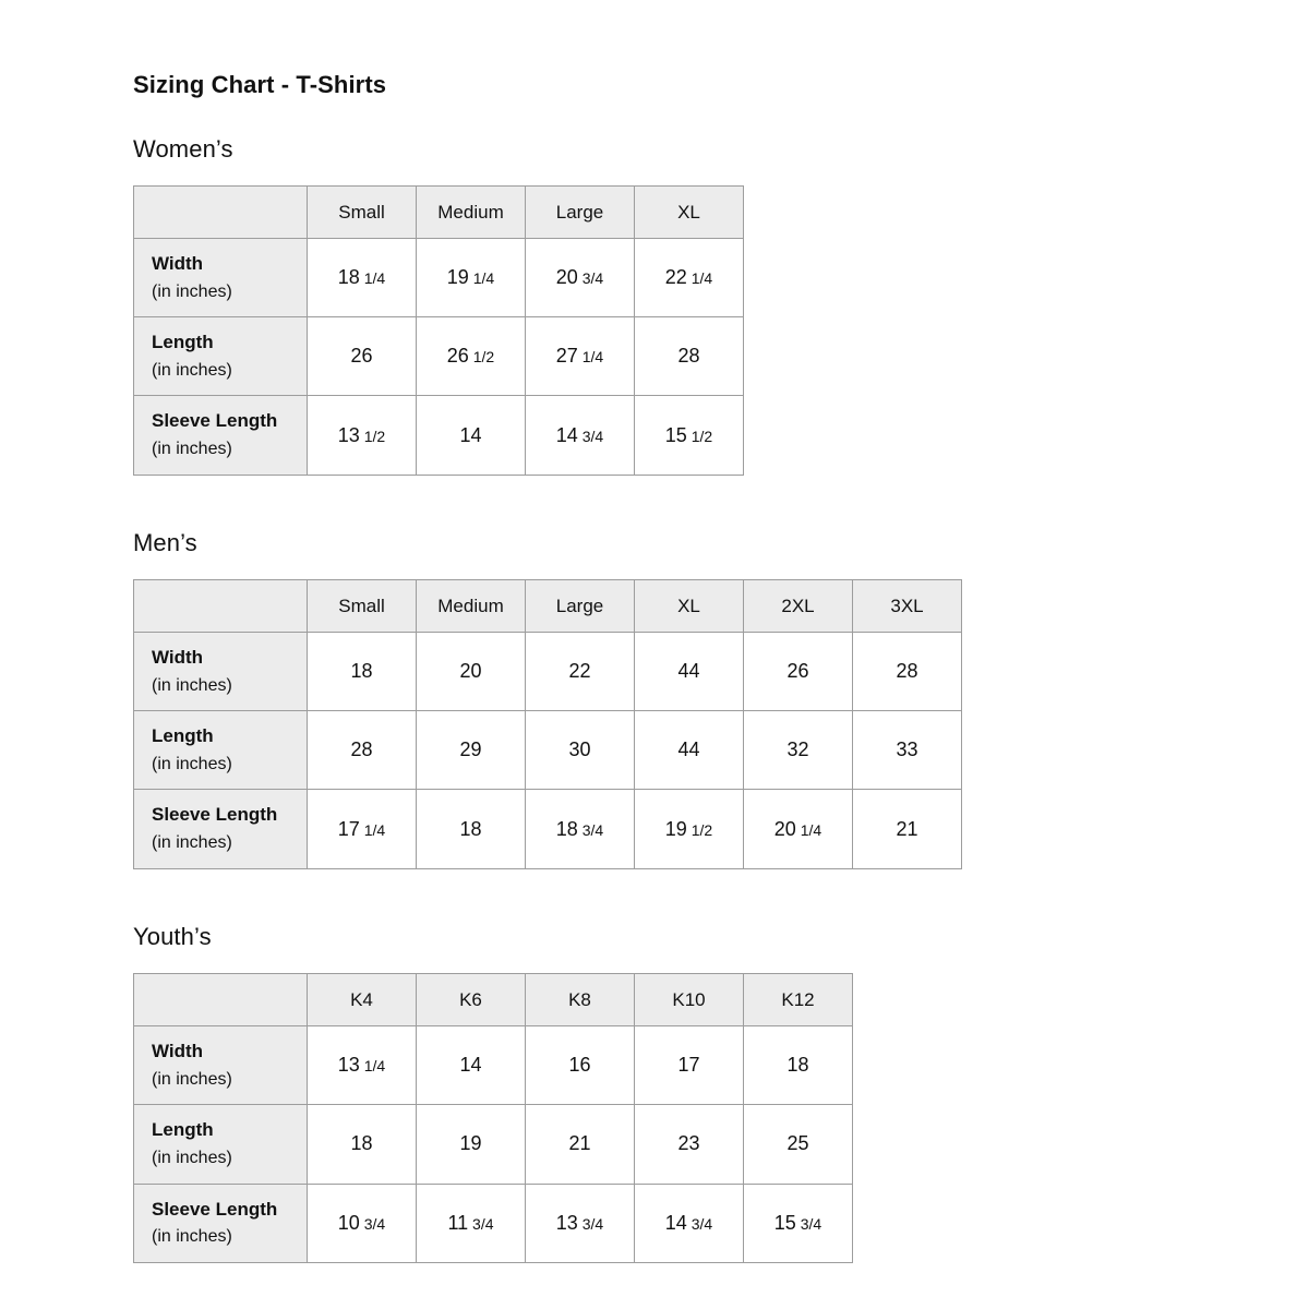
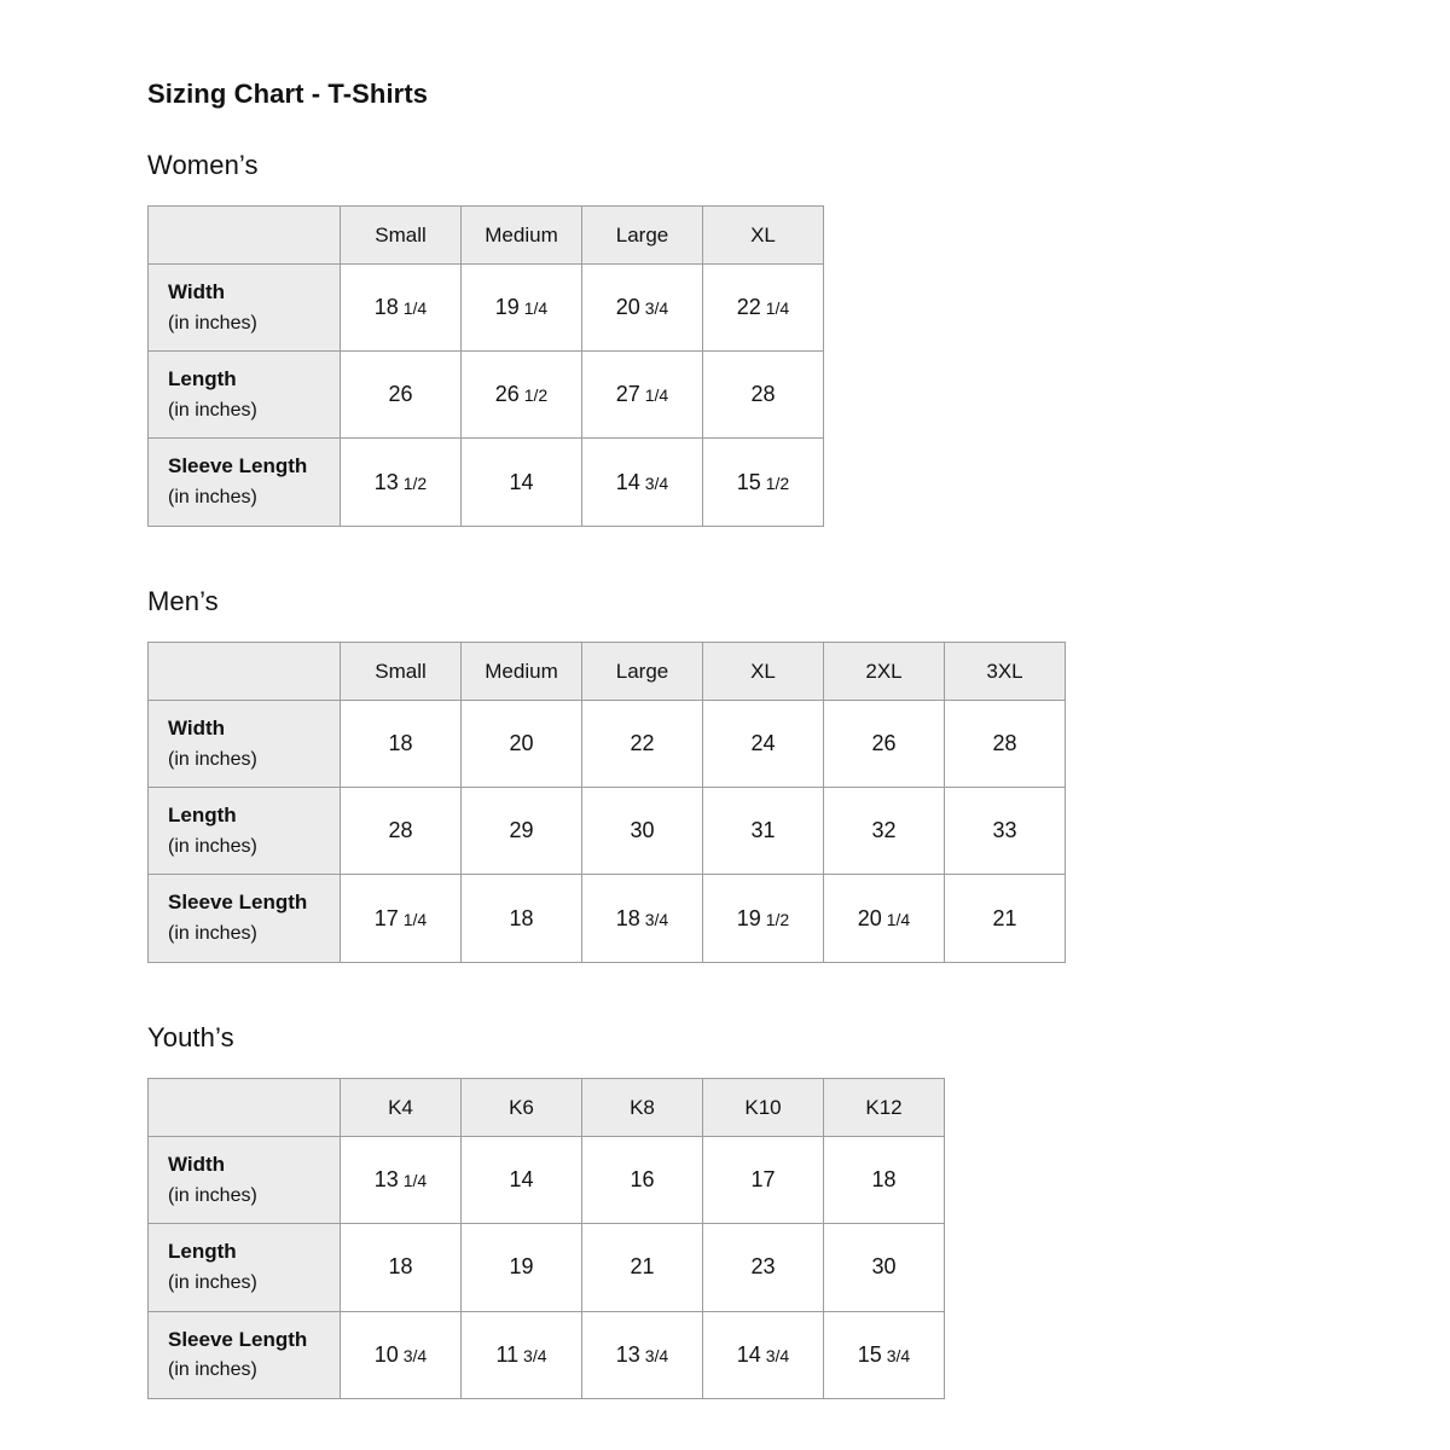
  Sizing Chart - T-Shirts
  Women’s
  	Small	Medium	Large	XL
  Width(in inches)	18 1/4	19 1/4	20 3/4	22 1/4
  Length(in inches)	26	26 1/2	27 1/4	28
  Sleeve Length(in inches)	13 1/2	14	14 3/4	15 1/2
  Men’s
  	Small	Medium	Large	XL	2XL	3XL
- Width(in inches)	18	20	22	44	26	28
+ Width(in inches)	18	20	22	24	26	28
- Length(in inches)	28	29	30	44	32	33
+ Length(in inches)	28	29	30	31	32	33
  Sleeve Length(in inches)	17 1/4	18	18 3/4	19 1/2	20 1/4	21
  Youth’s
  	K4	K6	K8	K10	K12
  Width(in inches)	13 1/4	14	16	17	18
- Length(in inches)	18	19	21	23	25
+ Length(in inches)	18	19	21	23	30
  Sleeve Length(in inches)	10 3/4	11 3/4	13 3/4	14 3/4	15 3/4
